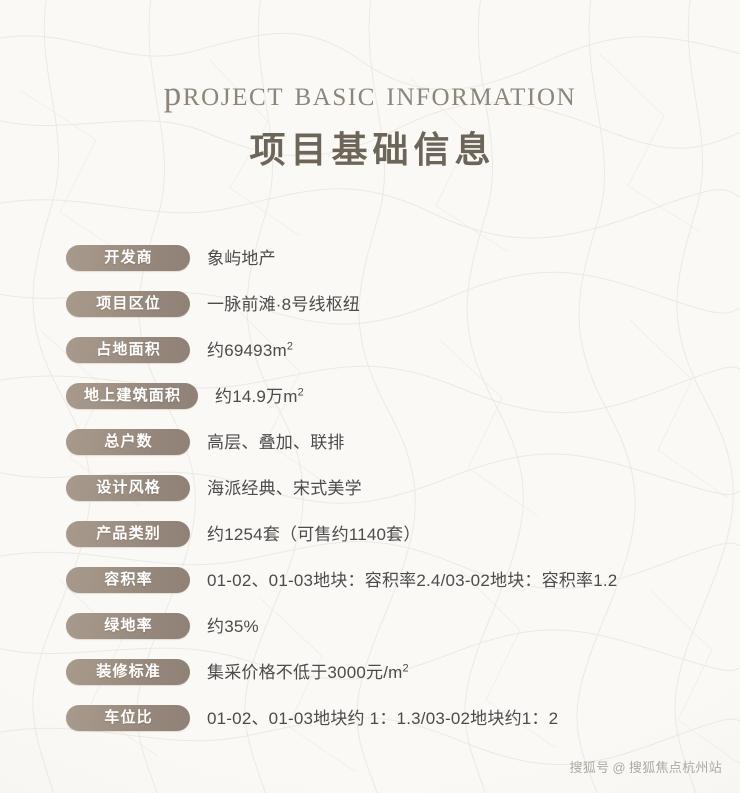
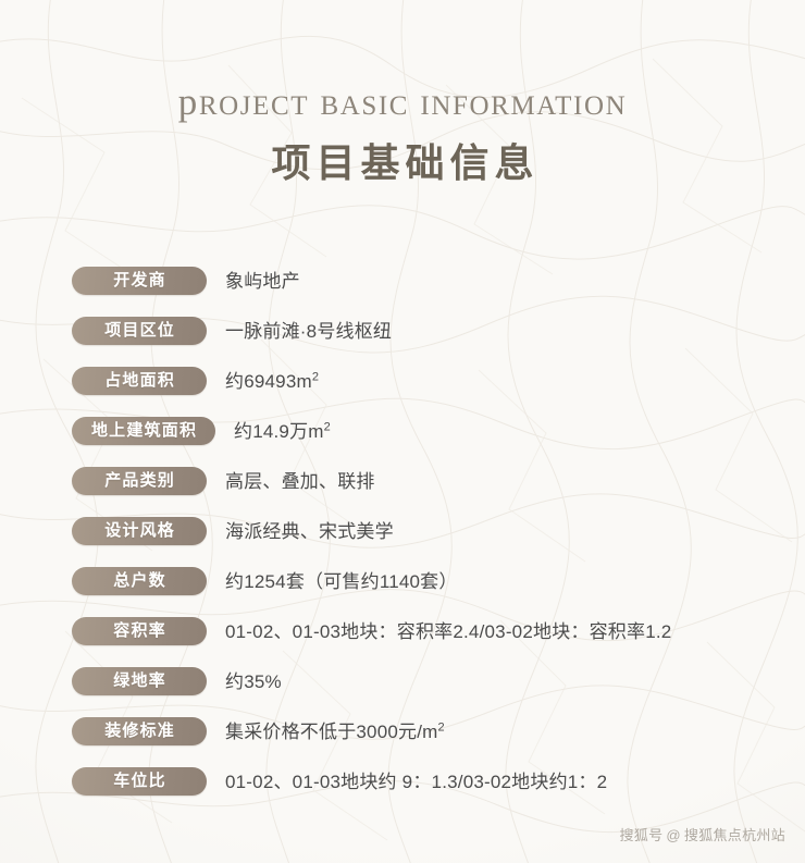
  project basic information
  项目基础信息
  开发商
  象屿地产
  项目区位
  一脉前滩·8号线枢纽
  占地面积
  约69493m2
  地上建筑面积
  约14.9万m2
- 总户数
+ 产品类别
  高层、叠加、联排
  设计风格
  海派经典、宋式美学
- 产品类别
+ 总户数
  约1254套（可售约1140套）
  容积率
  01-02、01-03地块：容积率2.4/03-02地块：容积率1.2
  绿地率
  约35%
  装修标准
  集采价格不低于3000元/m2
  车位比
- 01-02、01-03地块约 1：1.3/03-02地块约1：2
+ 01-02、01-03地块约 9：1.3/03-02地块约1：2
  搜狐号
  @
  搜狐焦点杭州站
